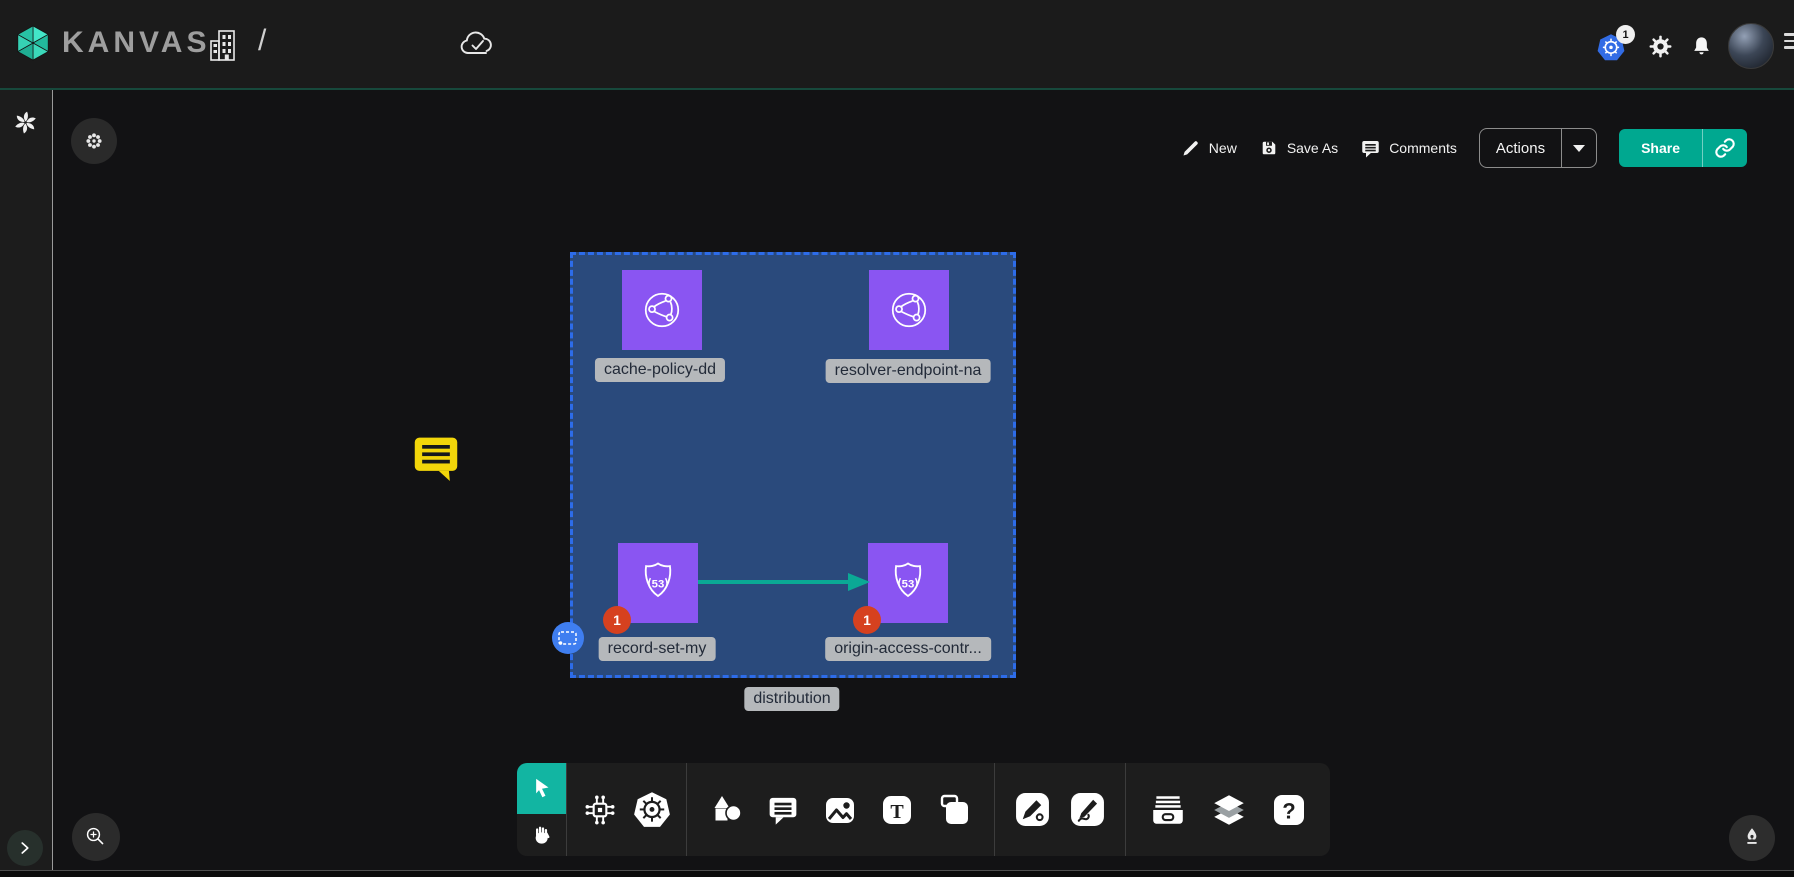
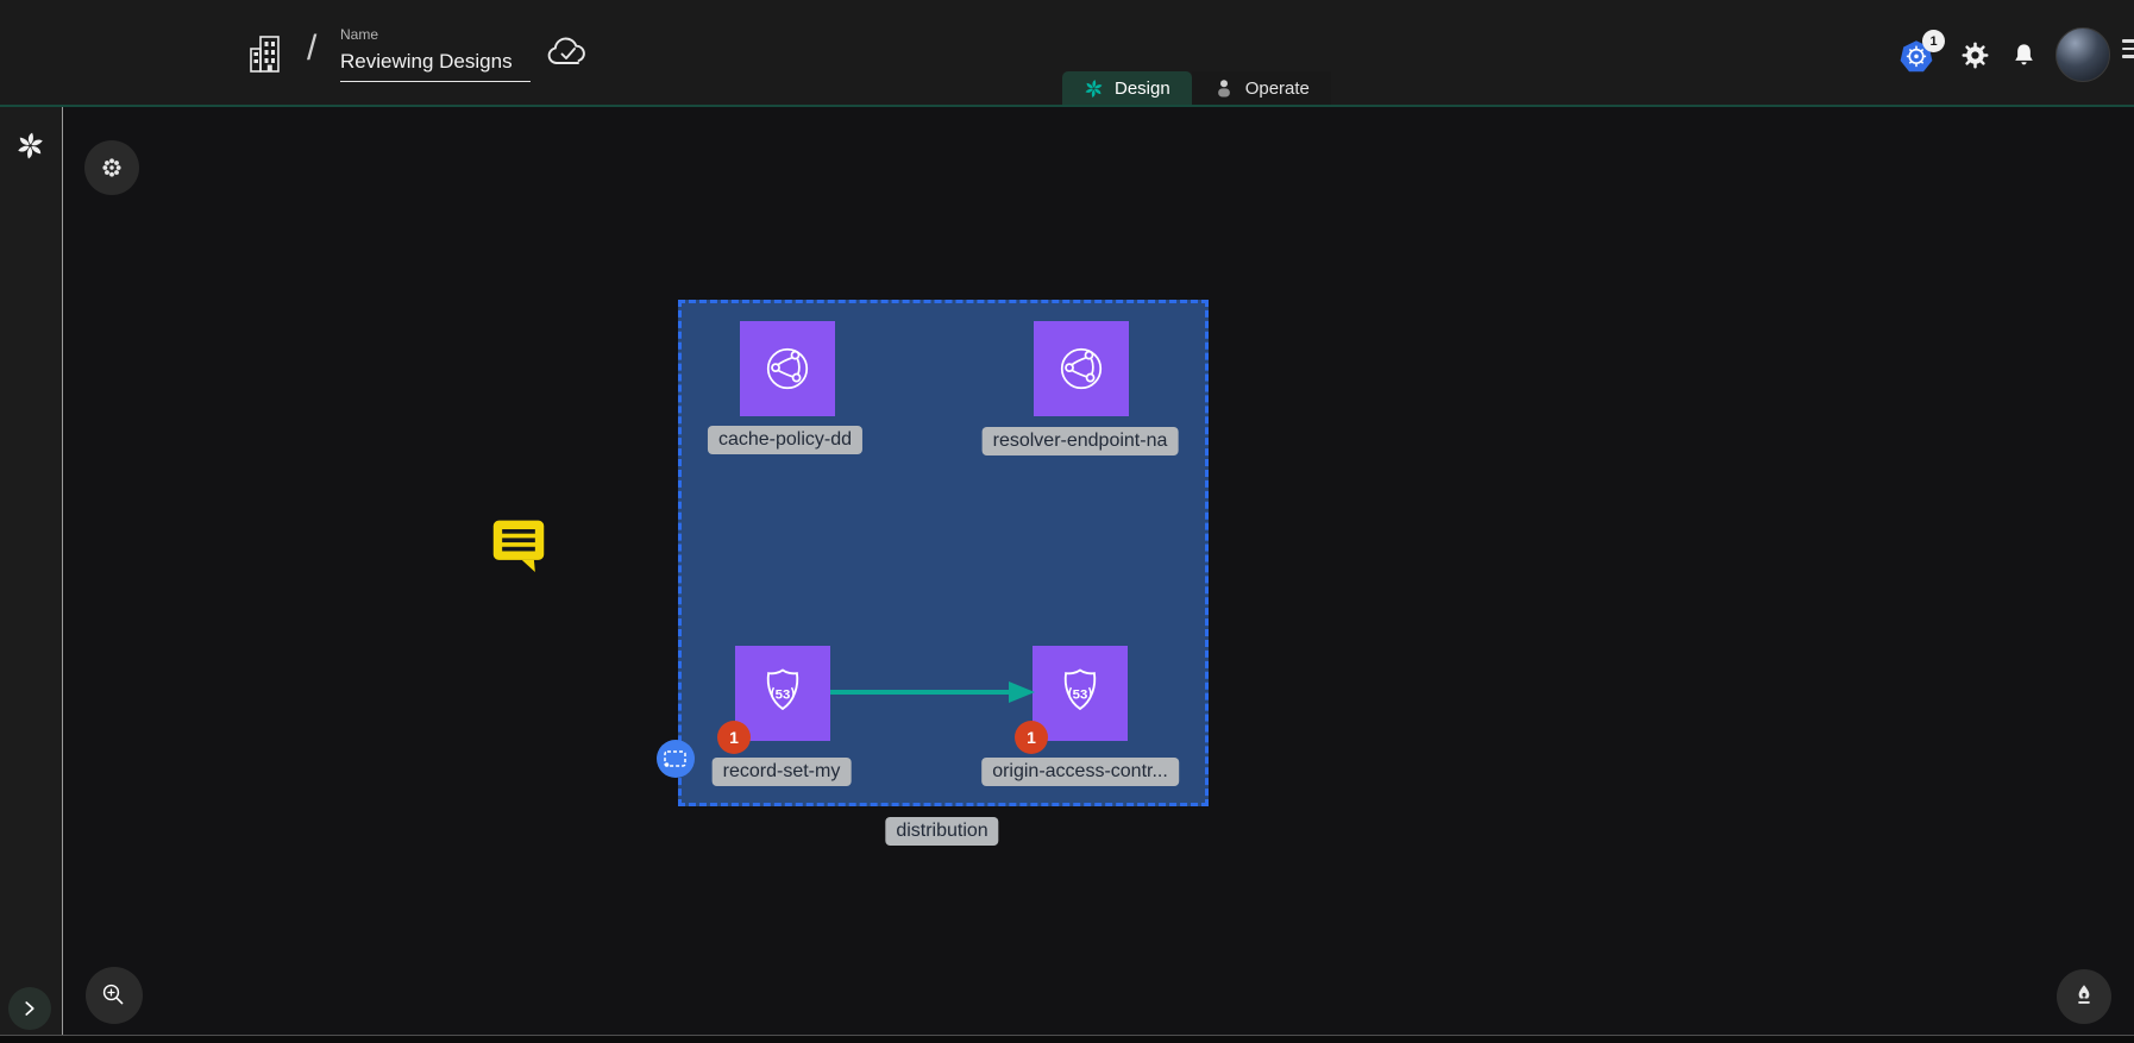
- KANVAS
  /
+ Name
+ Reviewing Designs
+ Design
+ Operate
  1
- New
- Save As
- Comments
- Actions
- Share
  53
  53
  1
  1
  cache-policy-dd
  resolver-endpoint-na
  record-set-my
  origin-access-contr...
  distribution
- T
- ?
